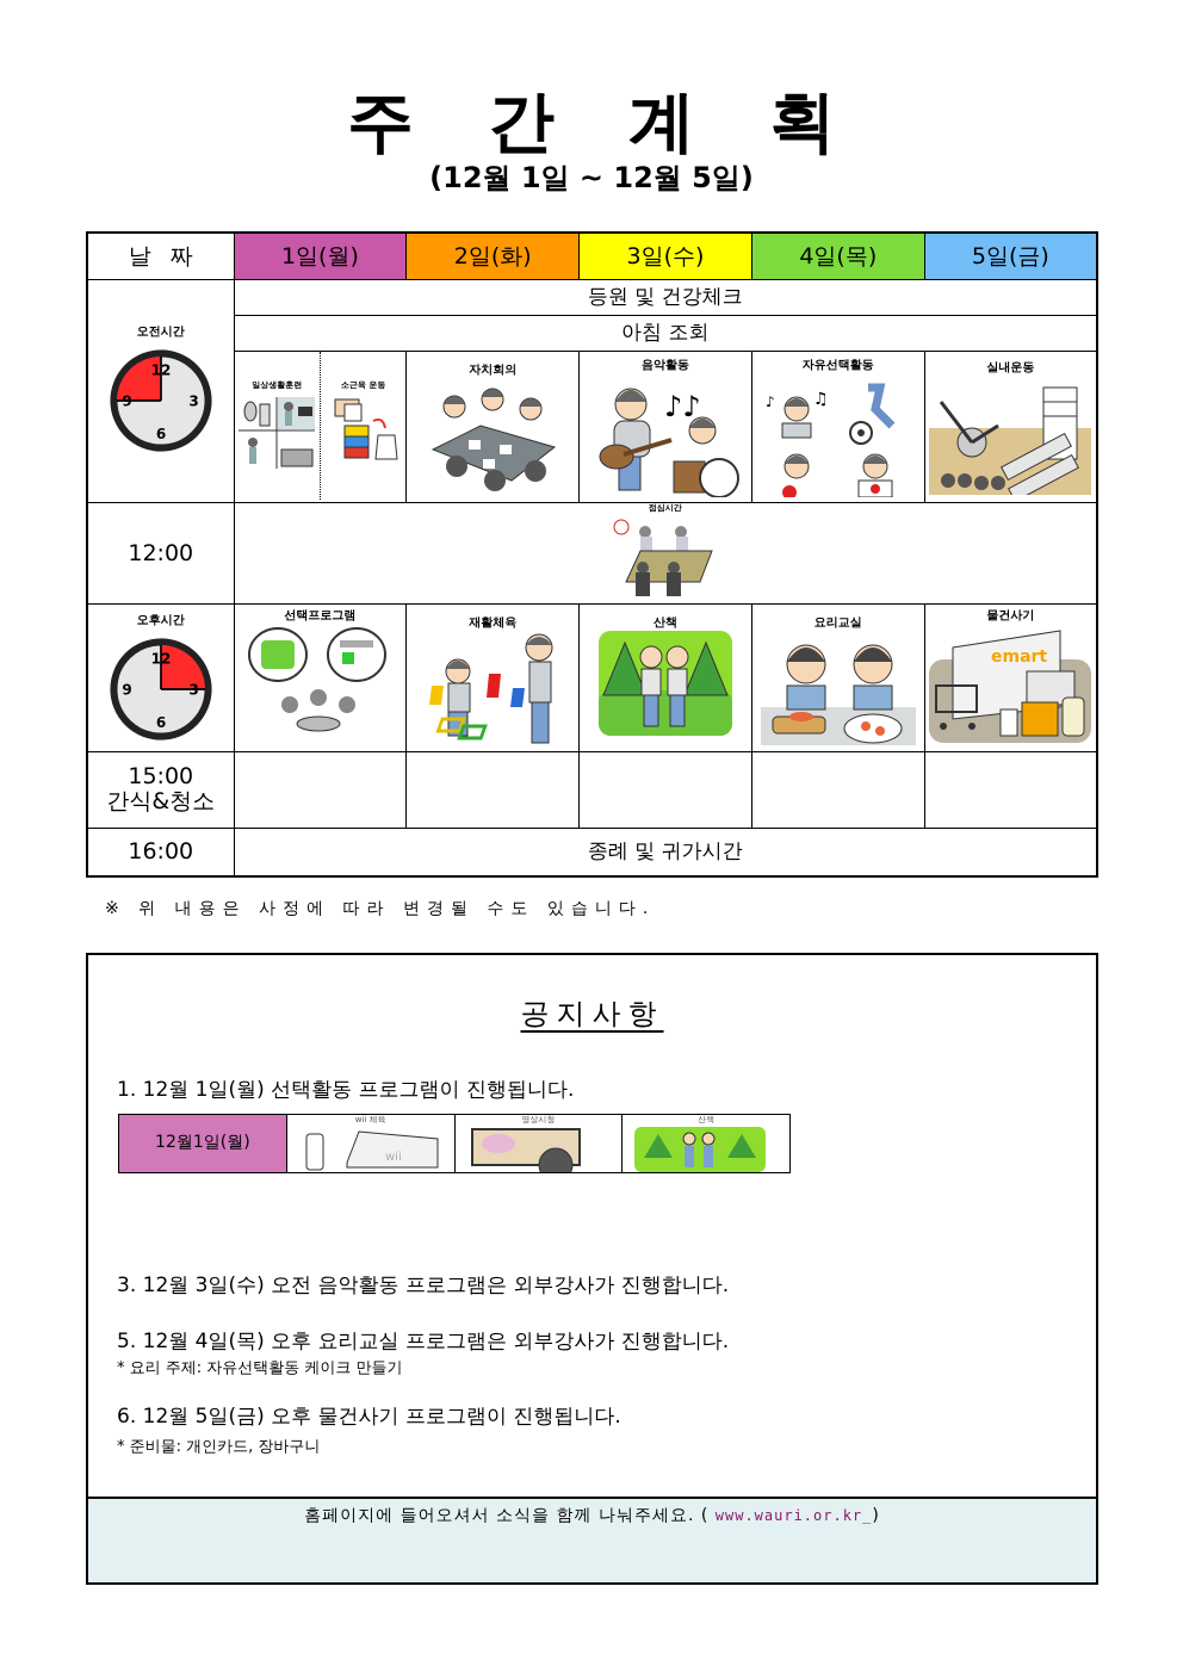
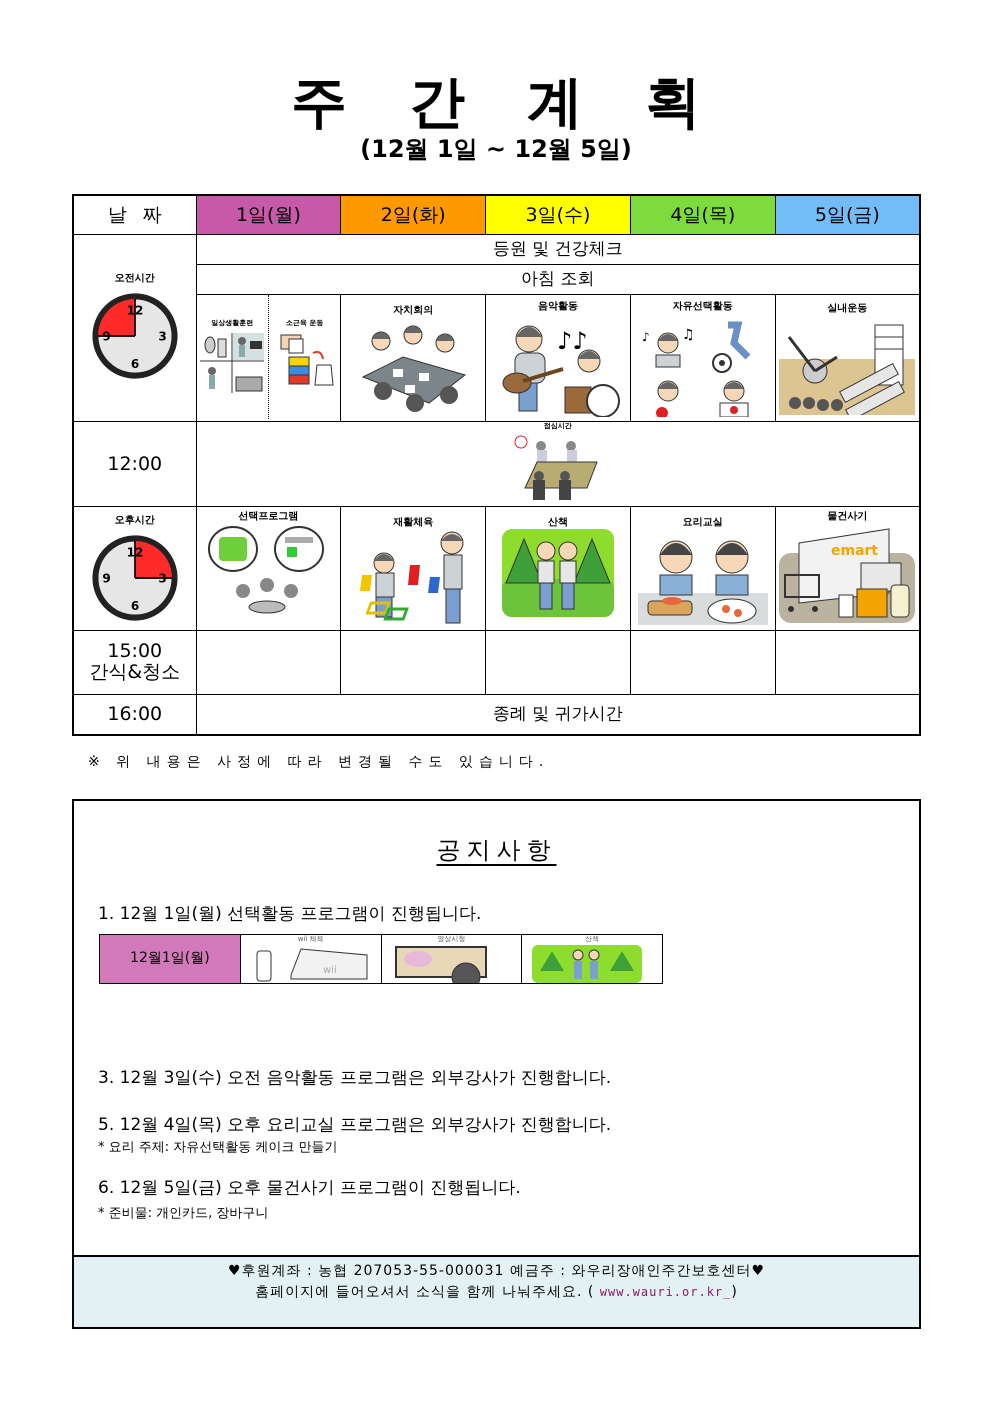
  주간계획
  (12월 1일 ~ 12월 5일)
  날짜	1일(월)	2일(화)	3일(수)	4일(목)	5일(금)
  오전시간 12 3 6 9	등원 및 건강체크
  아침 조회
  일상생활훈련 소근육 운동	자치회의	음악활동 ♪♪	자유선택활동 ♪ ♫	실내운동
  12:00	점심시간
  오후시간 12 3 6 9	선택프로그램	재활체육	산책	요리교실	물건사기 emart
  15:00 간식&청소
  16:00	종례 및 귀가시간
  ※ 위 내용은 사정에 따라 변경될 수도 있습니다.
  공지사항
  1. 12월 1일(월) 선택활동 프로그램이 진행됩니다.
  12월1일(월)
  wii 체육
  wii
  영상시청
  산책
  3. 12월 3일(수) 오전 음악활동 프로그램은 외부강사가 진행합니다.
  5. 12월 4일(목) 오후 요리교실 프로그램은 외부강사가 진행합니다.
  * 요리 주제: 자유선택활동 케이크 만들기
  6. 12월 5일(금) 오후 물건사기 프로그램이 진행됩니다.
  * 준비물: 개인카드, 장바구니
+ ♥후원계좌 : 농협 207053-55-000031 예금주 : 와우리장애인주간보호센터♥
  홈페이지에 들어오셔서 소식을 함께 나눠주세요. ( www.wauri.or.kr_)
